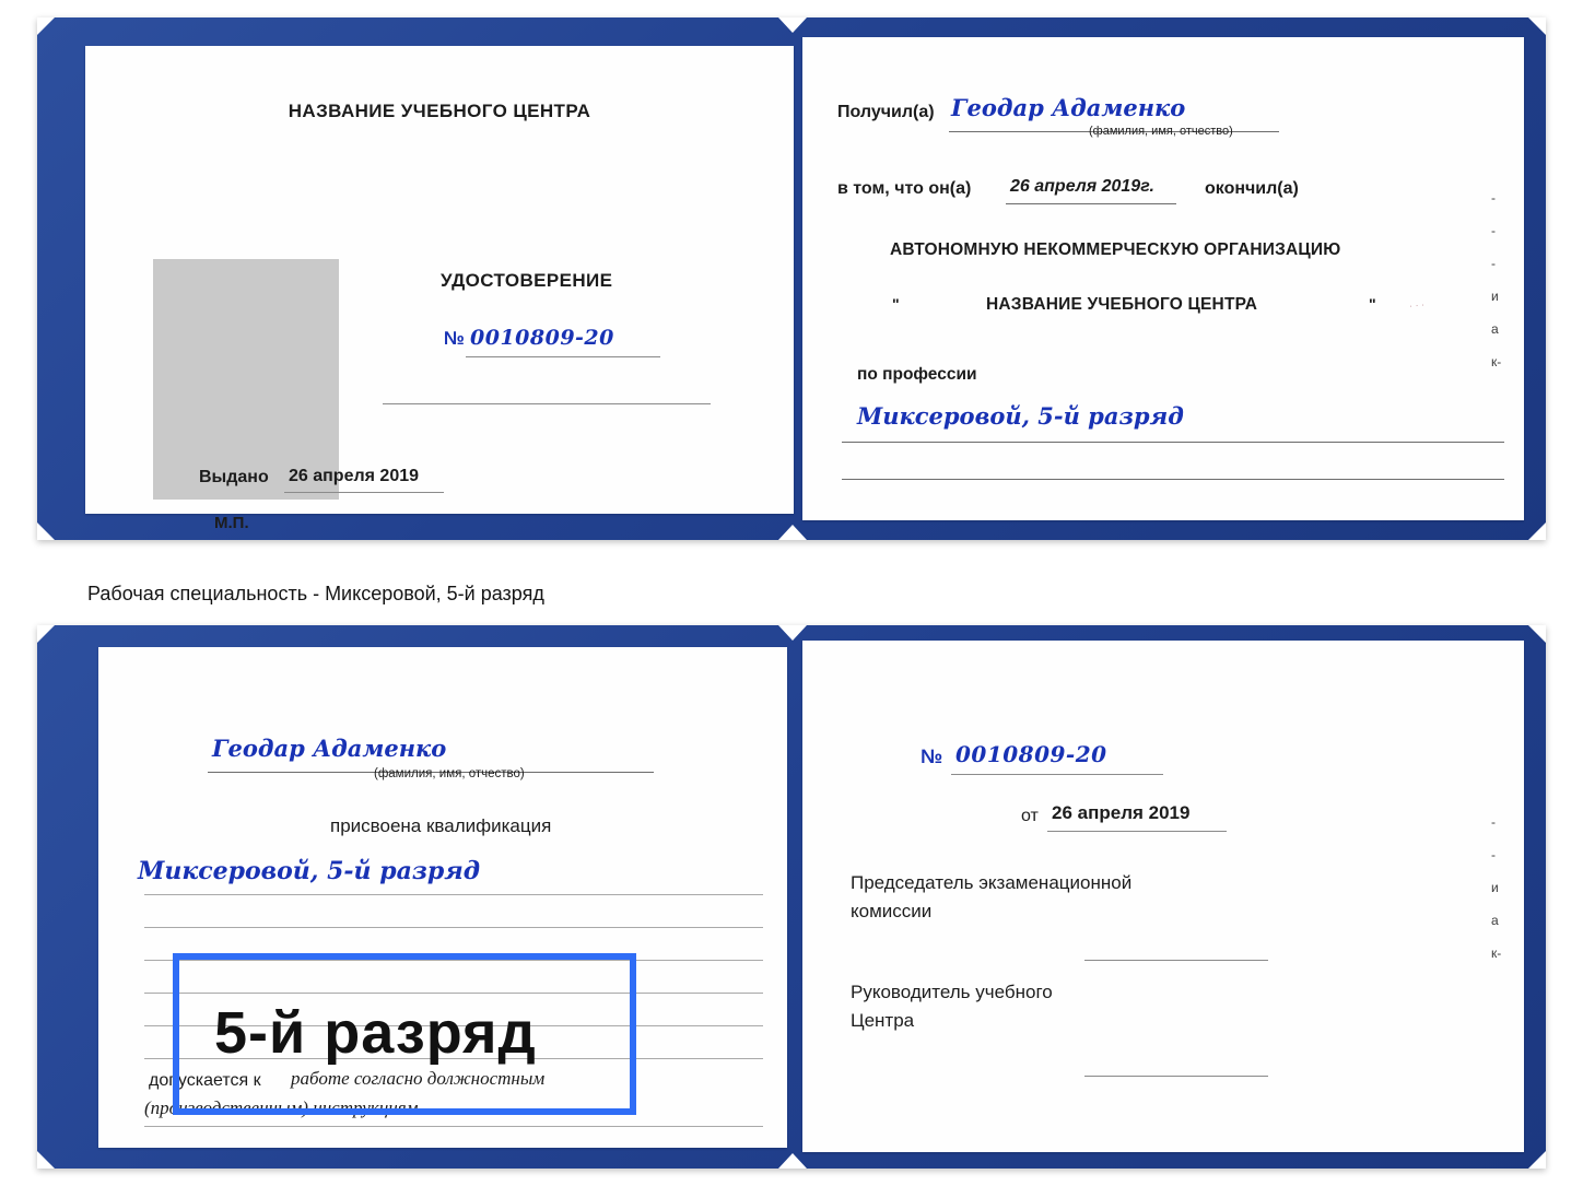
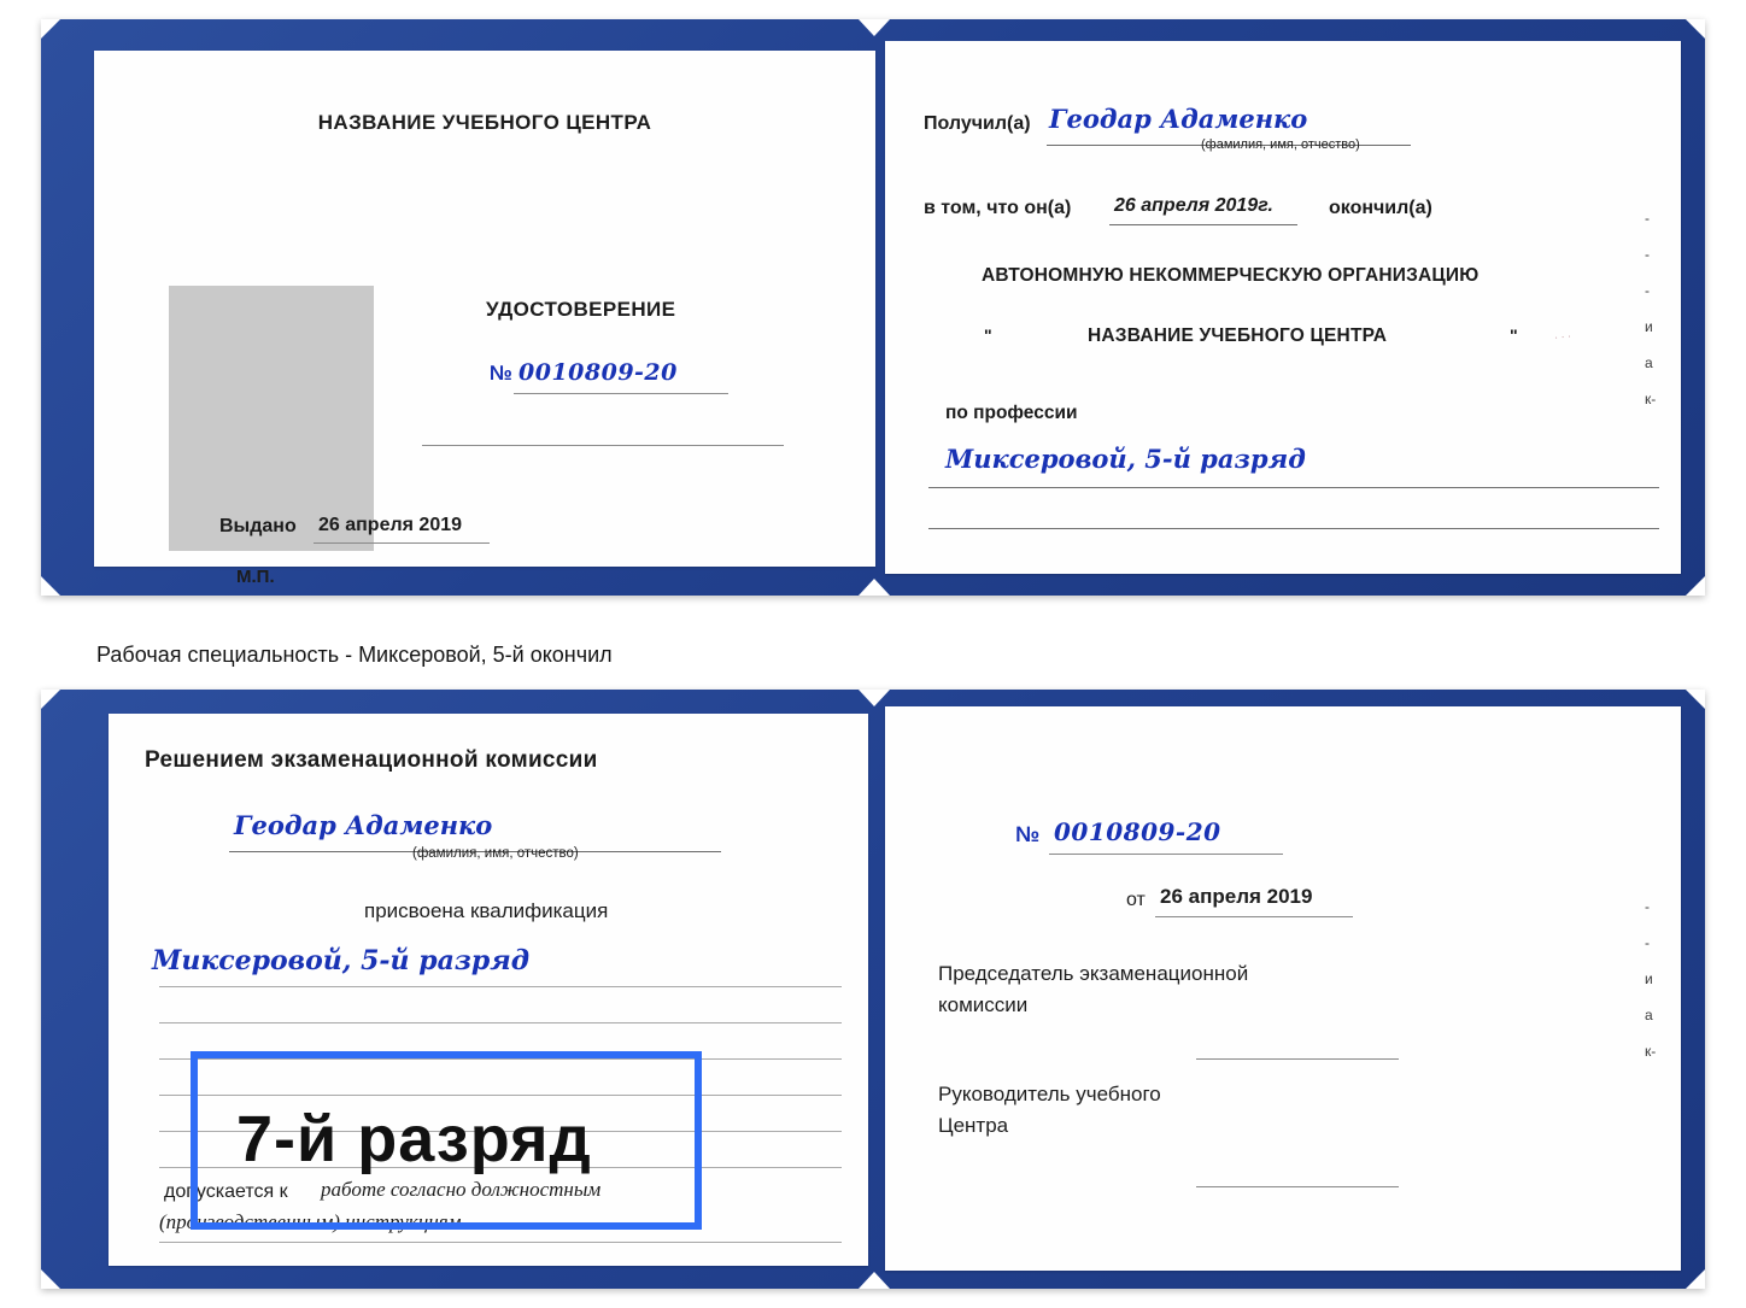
  НАЗВАНИЕ УЧЕБНОГО ЦЕНТРА
  УДОСТОВЕРЕНИЕ
  №
  0010809-20
  Выдано
  26 апреля 2019
  М.П.
  Получил(а)
  Геодар Адаменко
  (фамилия, имя, отчество)
  в том, что он(а)
  26 апреля 2019г.
  окончил(а)
  АВТОНОМНУЮ НЕКОММЕРЧЕСКУЮ ОРГАНИЗАЦИЮ
  "
  НАЗВАНИЕ УЧЕБНОГО ЦЕНТРА
  "
  по профессии
  Миксеровой, 5-й разряд
  -
  -
  -
  и
  а
  к-
- Рабочая специальность - Миксеровой, 5-й разряд
+ Рабочая специальность - Миксеровой, 5-й окончил
+ Решением экзаменационной комиссии
  Геодар Адаменко
  (фамилия, имя, отчество)
  присвоена квалификация
  Миксеровой, 5-й разряд
  допускается к
  работе согласно должностным
  (производственным) инструкциям
  №
  0010809-20
  от
  26 апреля 2019
  Председатель экзаменационной
  комиссии
  Руководитель учебного
  Центра
  -
  -
  и
  а
  к-
- 5-й разряд
+ 7-й разряд
